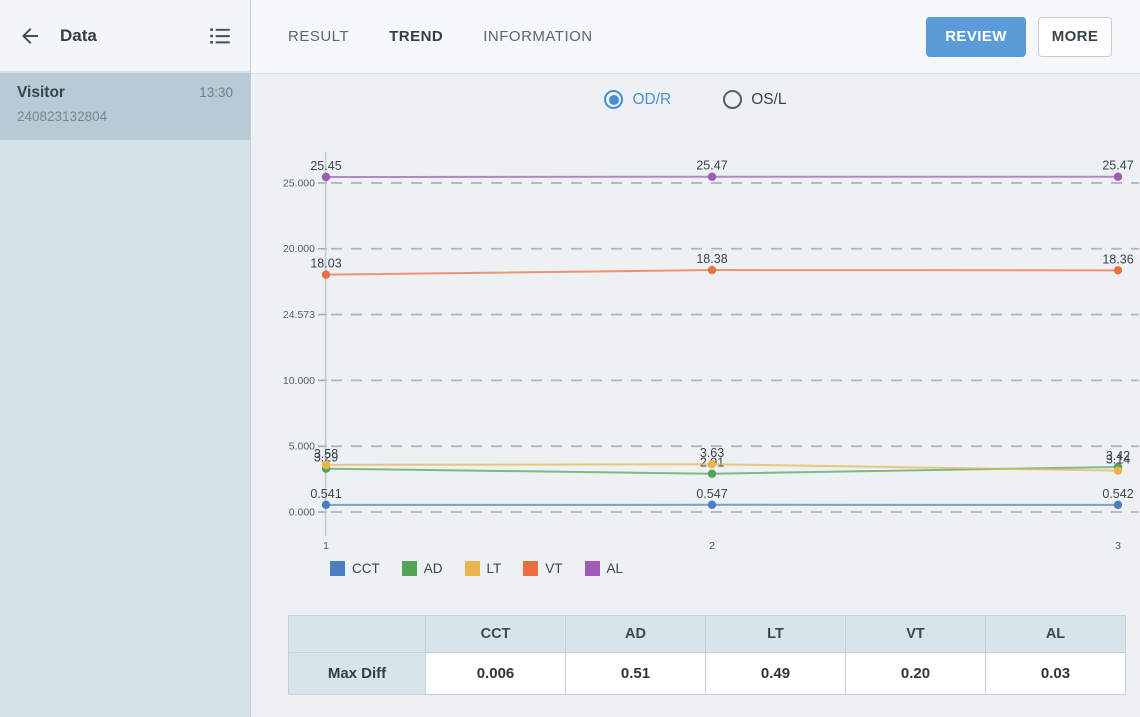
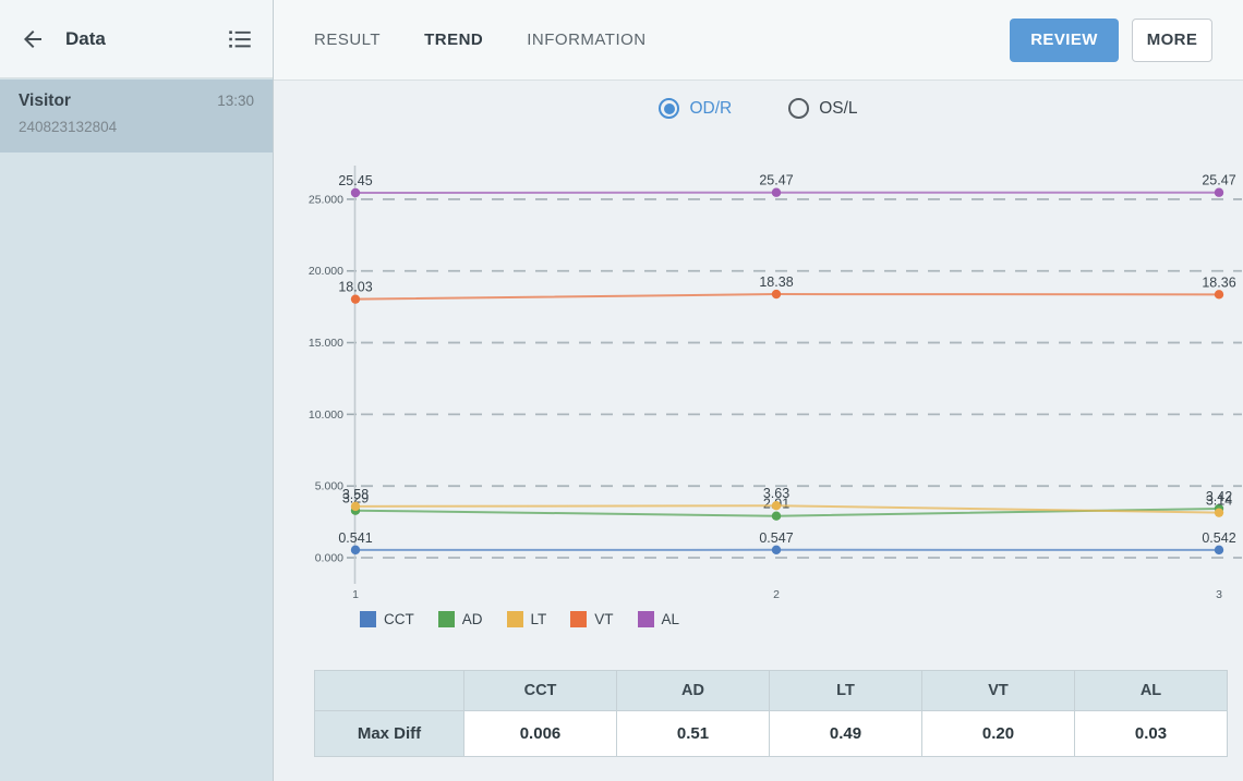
  Data
  Visitor
  13:30
  240823132804
  RESULT
  TREND
  INFORMATION
  REVIEW
  MORE
  OD/R
  OS/L
  0.000
  5.000
  10.000
- 24.573
+ 15.000
  20.000
  25.000
  1
  2
  3
  0.541
  0.547
  0.542
  3.29
  3.42
  3.58
  3.63
  3.14
  18.03
  18.38
  18.36
  25.45
  25.47
  25.47
  CCT
  AD
  LT
  VT
  AL
  	CCT	AD	LT	VT	AL
  Max Diff	0.006	0.51	0.49	0.20	0.03
